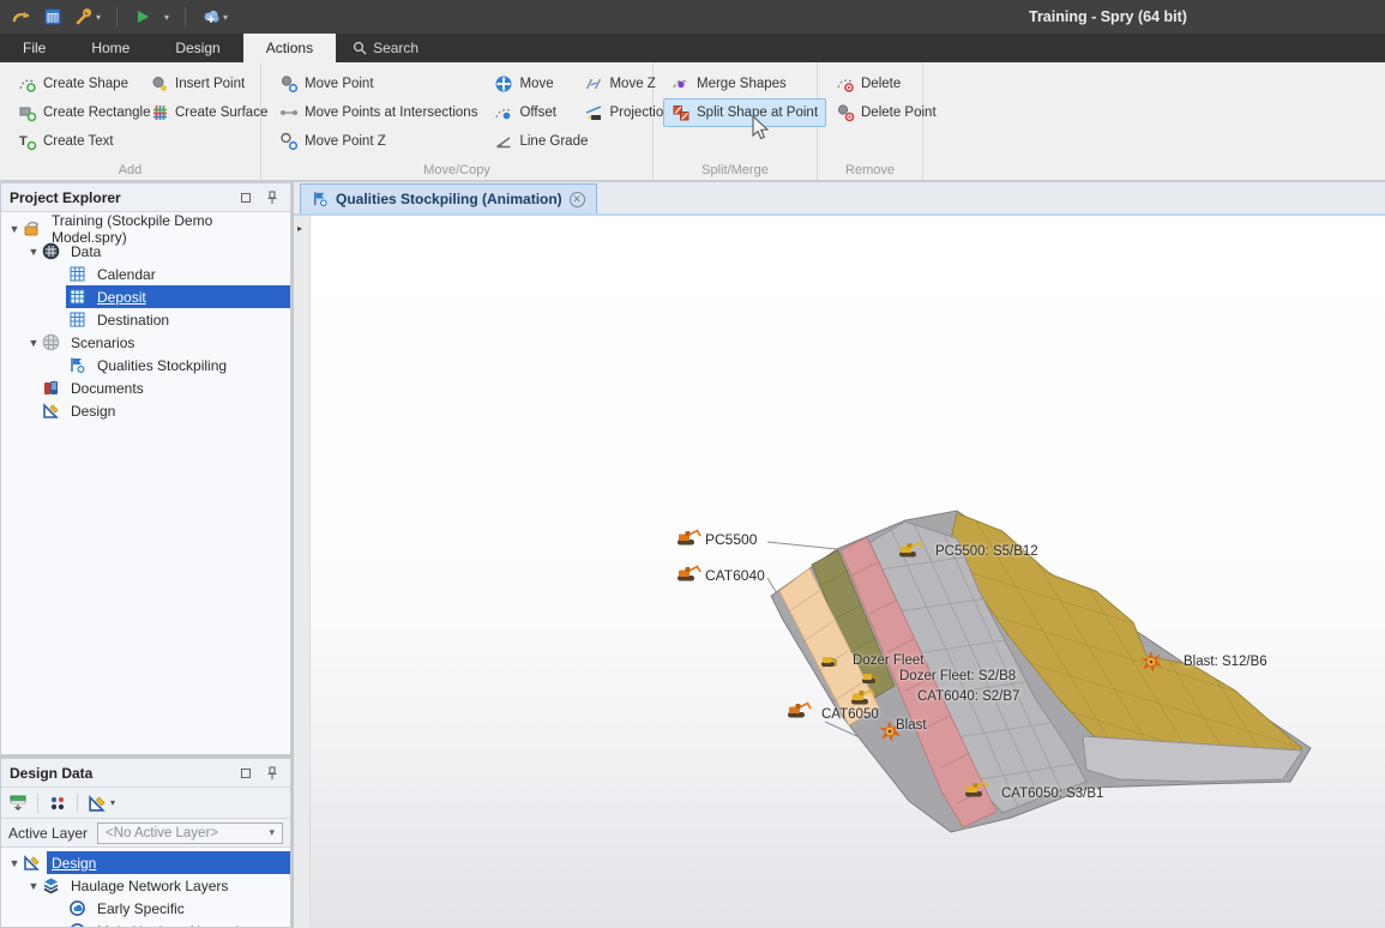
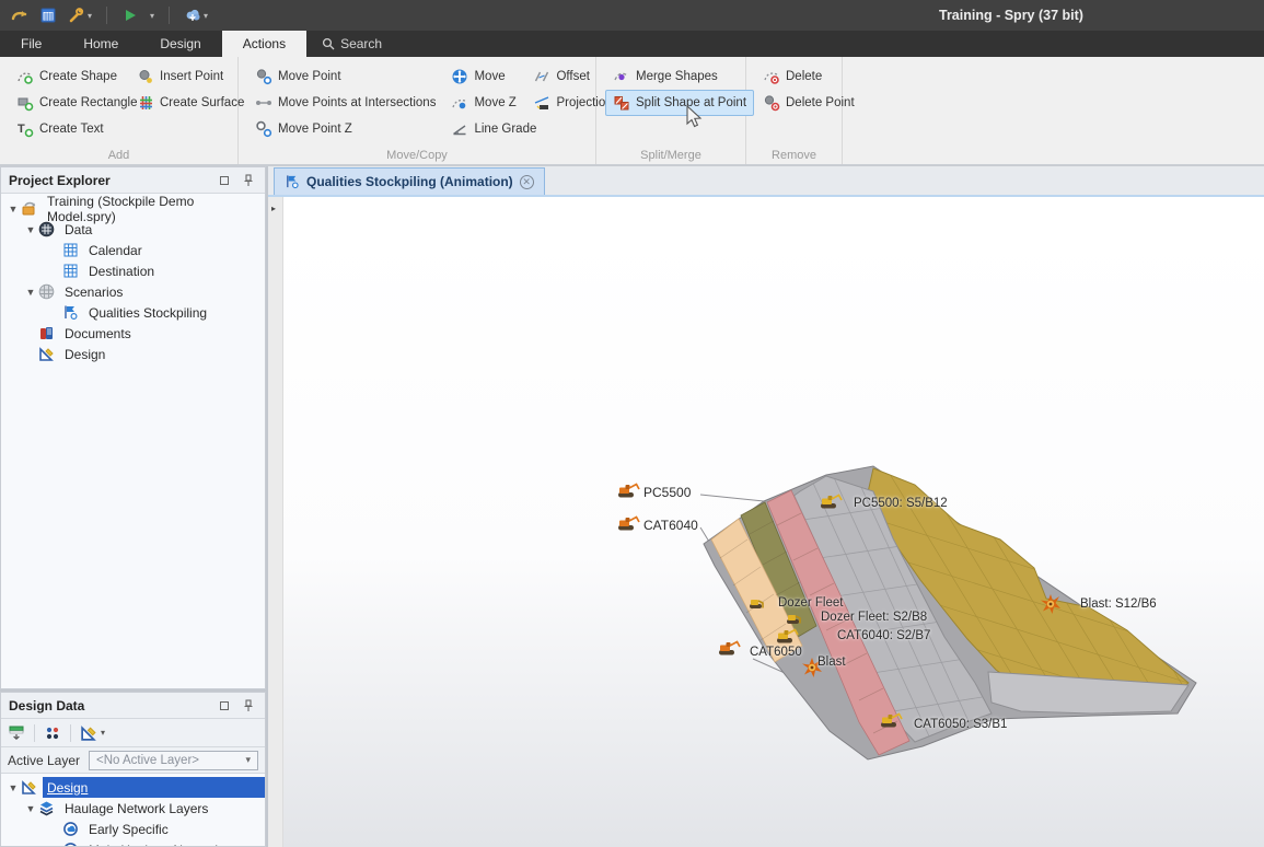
  ▾
  ▾
  ▾
- Training - Spry (64 bit)
+ Training - Spry (37 bit)
  File
  Home
  Design
  Actions
  Search
  Create Shape
  Create Rectangle
  T
  Create Text
  Insert Point
  Create Surface
  Add
  Move Point
  Move Points at Intersections
  Move Point Z
  Move
- Offset
+ Move Z
  Line Grade
- Move Z
+ Offset
  Projectio
  Move/Copy
  Merge Shapes
  Split Shape at Point
  Split/Merge
  Delete
  Delete Point
  Remove
  Project Explorer
  ▼
  Training (Stockpile Demo Model.spry)
  ▼
  Data
  Calendar
- Deposit
  Destination
  ▼
  Scenarios
  Qualities Stockpiling
  Documents
  Design
  Design Data
  ▾
  Active Layer
  <No Active Layer>
  ▾
  ▼
  Design
  ▼
  Haulage Network Layers
  Early Specific
  Qualities Stockpiling (Animation)
  ✕
  ▸
  PC5500
  CAT6040
  PC5500: S5/B12
  Blast: S12/B6
  Dozer Fleet
  Dozer Fleet: S2/B8
  CAT6040: S2/B7
  CAT6050
  Blast
  CAT6050: S3/B1
